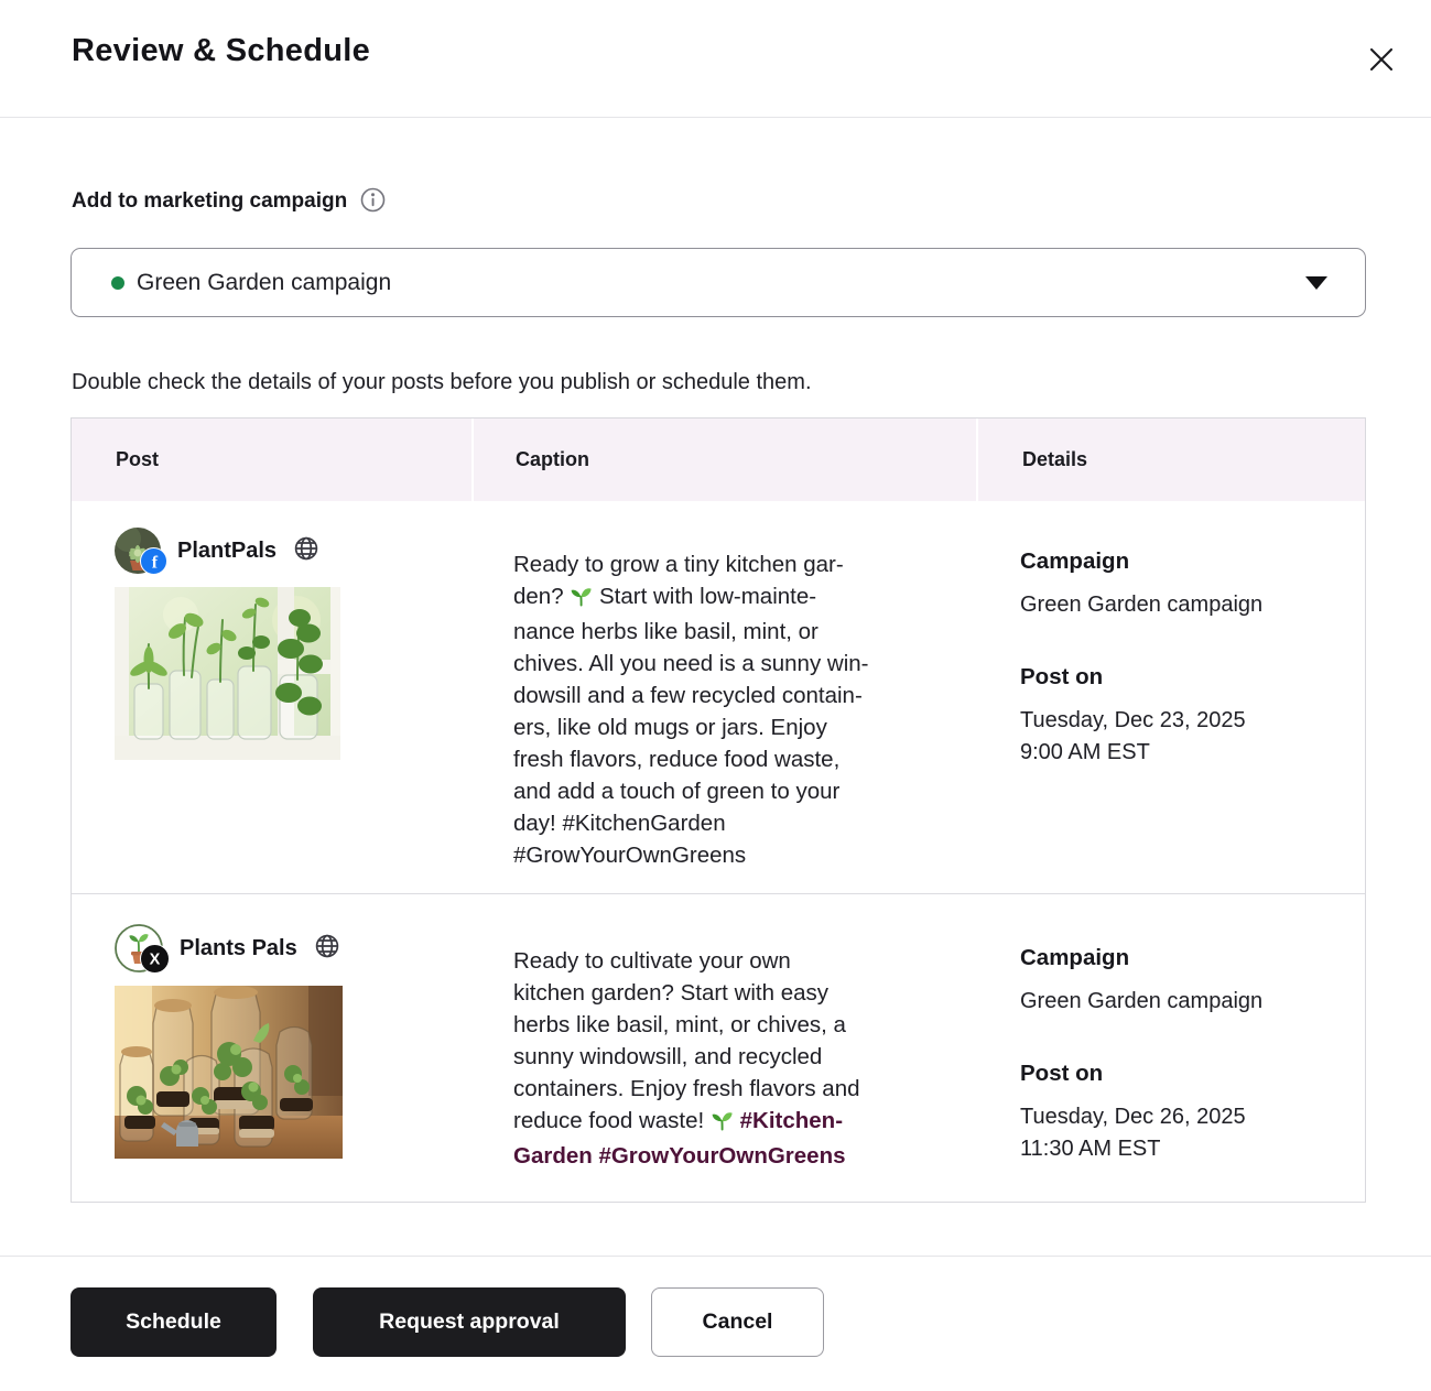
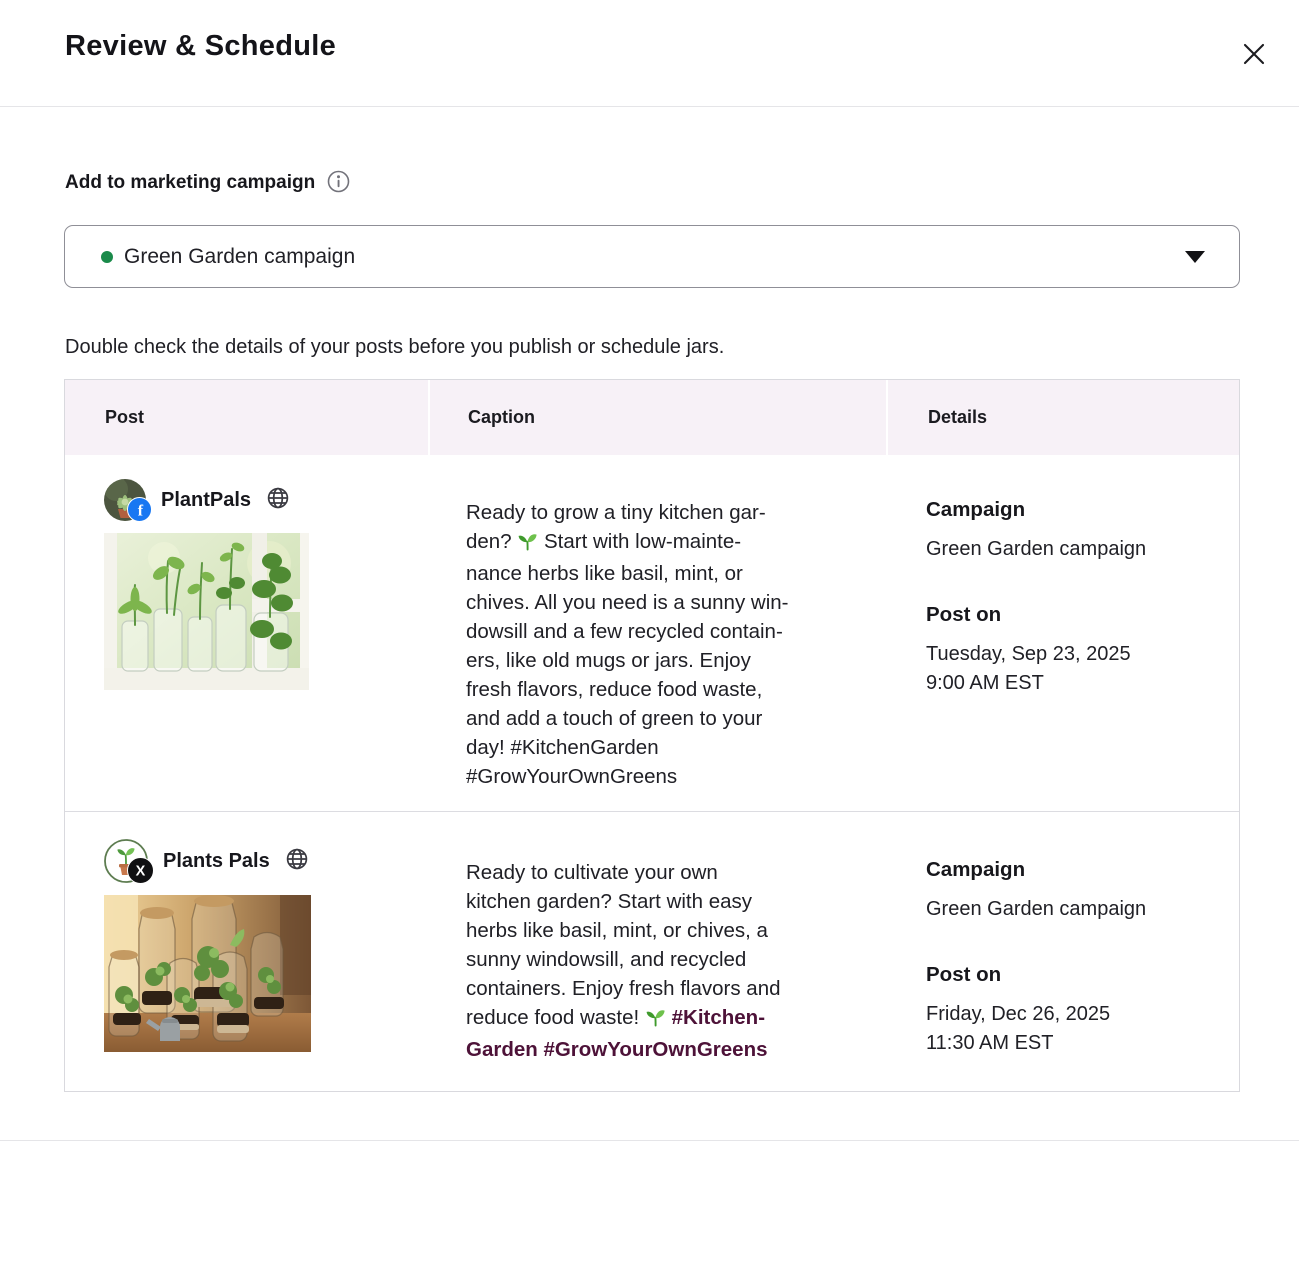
  Review & Schedule
  Add to marketing campaign
  Green Garden campaign
- Double check the details of your posts before you publish or schedule them.
+ Double check the details of your posts before you publish or schedule jars.
  Post
  Caption
  Details
  f
  PlantPals
  Ready to grow a tiny kitchen gar-
  den? Start with low-mainte-
  nance herbs like basil, mint, or
  chives. All you need is a sunny win-
  dowsill and a few recycled contain-
  ers, like old mugs or jars. Enjoy
  fresh flavors, reduce food waste,
  and add a touch of green to your
  day! #KitchenGarden
  #GrowYourOwnGreens
  Campaign
  Green Garden campaign
  Post on
- Tuesday, Dec 23, 2025
+ Tuesday, Sep 23, 2025
  9:00 AM EST
  X
  Plants Pals
  Ready to cultivate your own
  kitchen garden? Start with easy
  herbs like basil, mint, or chives, a
  sunny windowsill, and recycled
  containers. Enjoy fresh flavors and
  reduce food waste! #Kitchen-
  Garden #GrowYourOwnGreens
  Campaign
  Green Garden campaign
  Post on
- Tuesday, Dec 26, 2025
+ Friday, Dec 26, 2025
  11:30 AM EST
- Schedule
- Request approval
- Cancel
